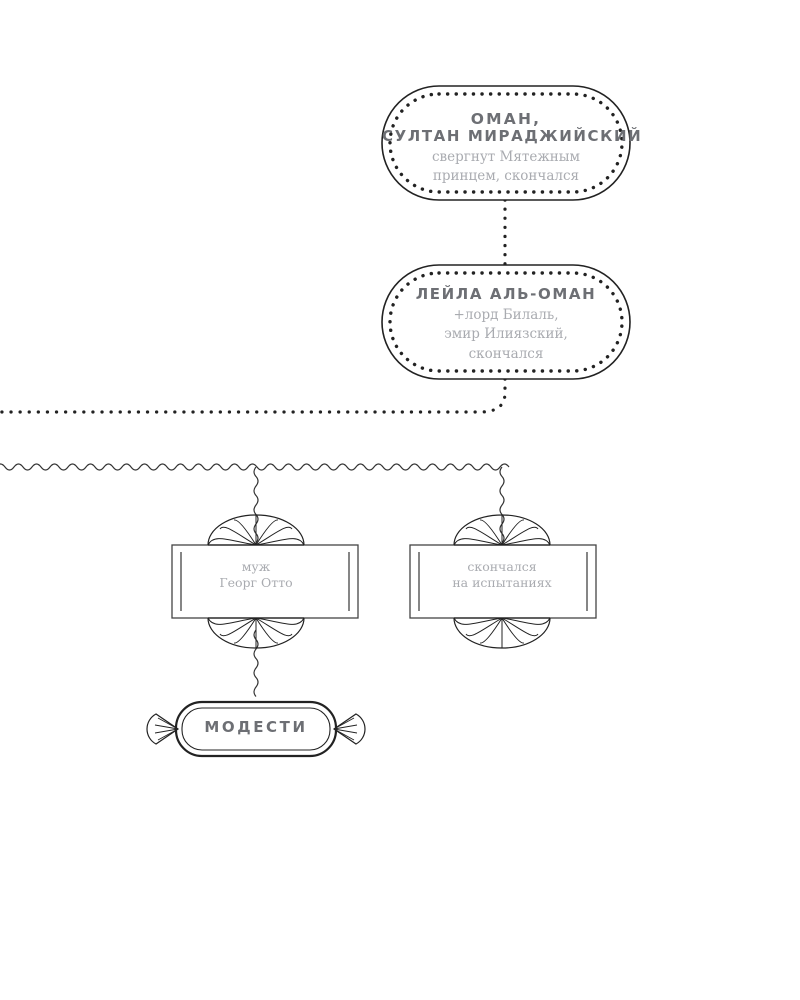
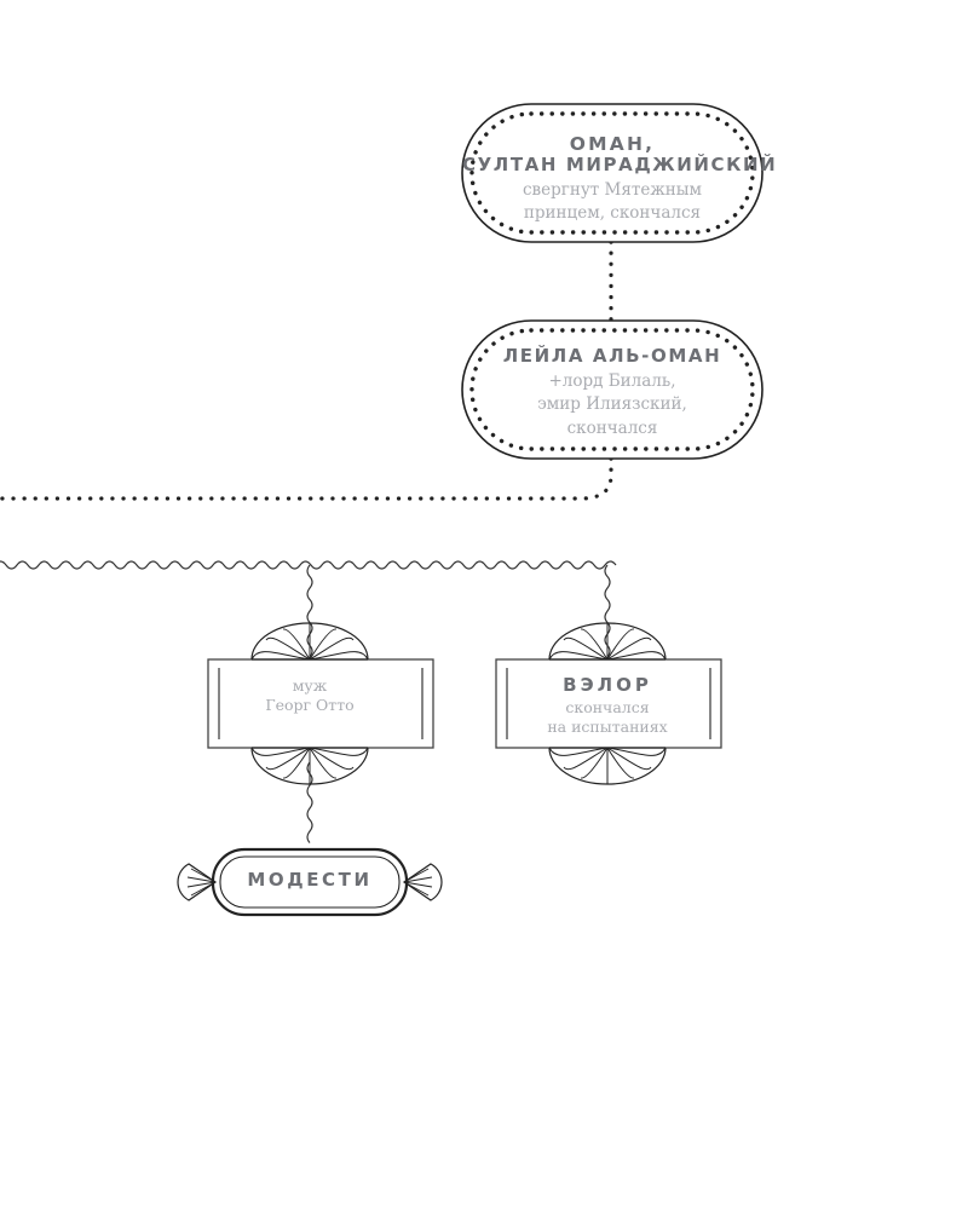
  ОМАН,
  СУЛТАН МИРАДЖИЙСКИЙ
  свергнут Мятежным
  принцем, скончался
  ЛЕЙЛА АЛЬ-ОМАН
  +лорд Билаль,
  эмир Илиязский,
  скончался
  муж
  Георг Отто
+ ВЭЛОР
  скончался
  на испытаниях
  МОДЕСТИ
